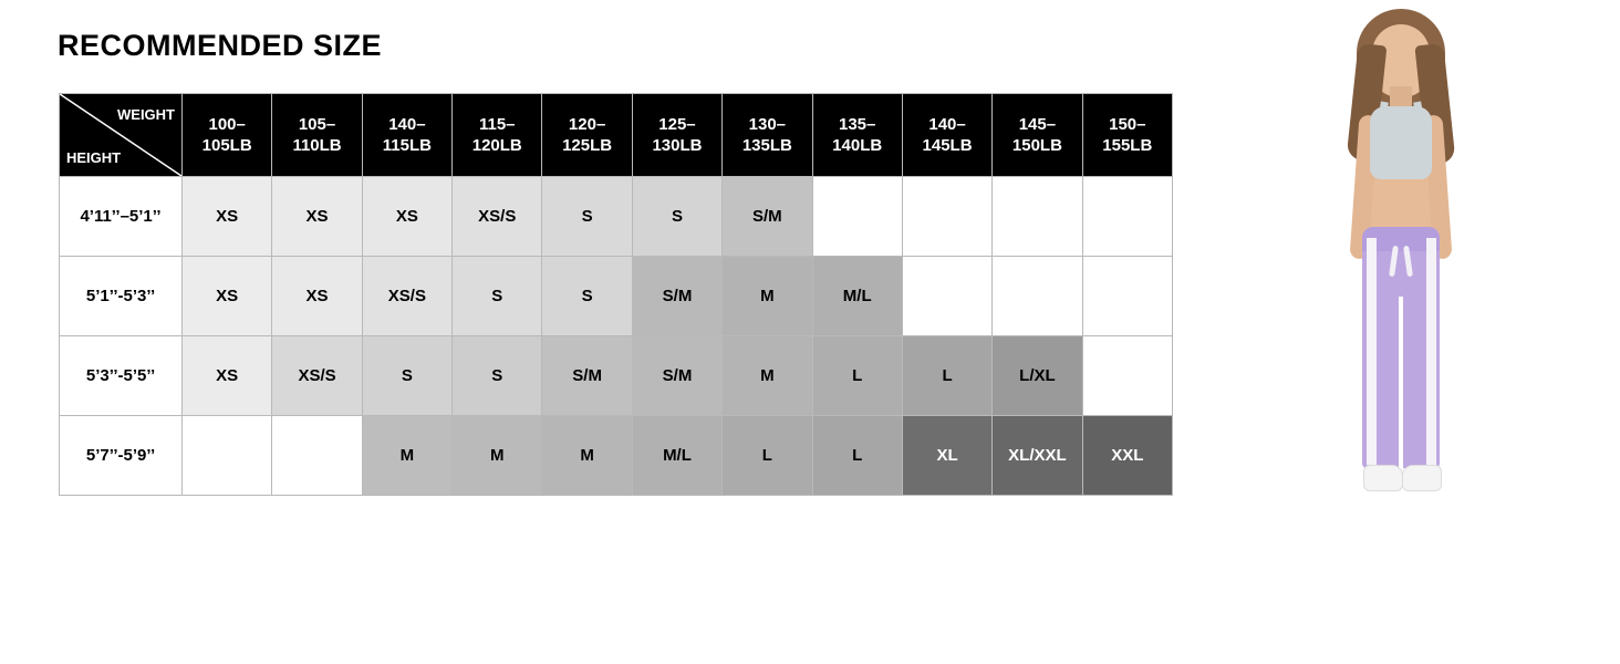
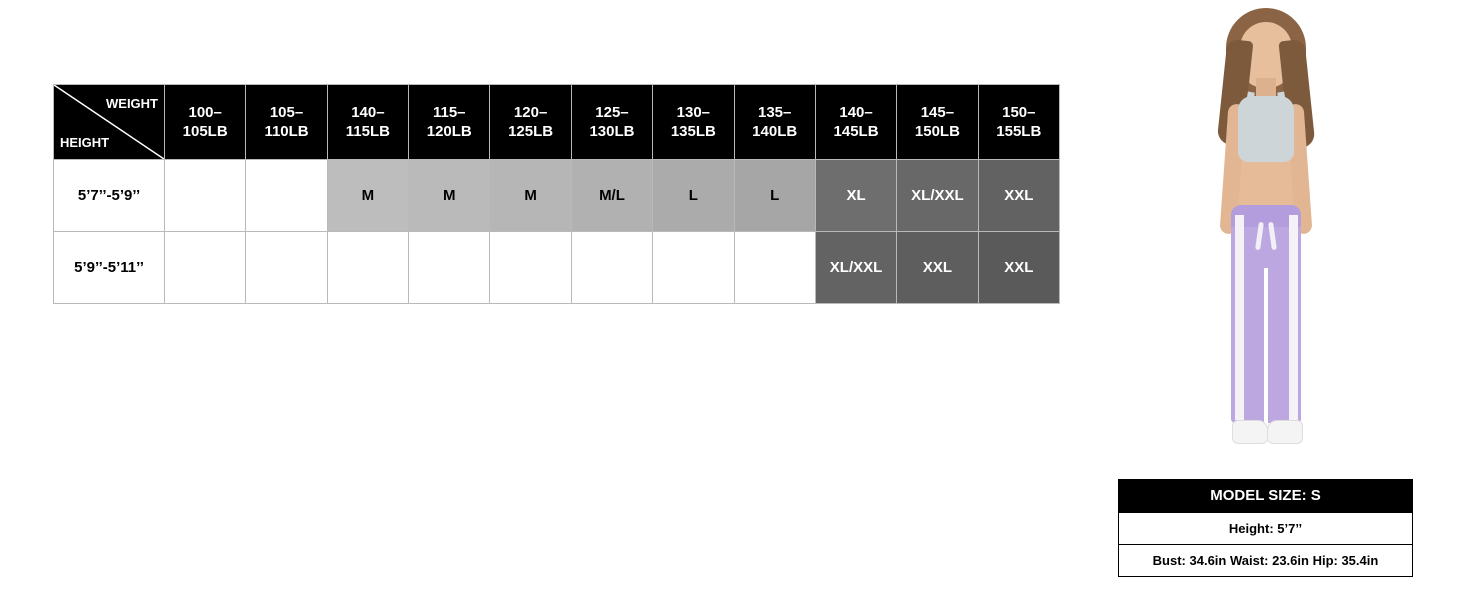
- RECOMMENDED SIZE
  WEIGHT HEIGHT	100– 105LB	105– 110LB	140– 115LB	115– 120LB	120– 125LB	125– 130LB	130– 135LB	135– 140LB	140– 145LB	145– 150LB	150– 155LB
- 4’11’’–5’1’’	XS	XS	XS	XS/S	S	S	S/M
- 5’1’’-5’3’’	XS	XS	XS/S	S	S	S/M	M	M/L
- 5’3’’-5’5’’	XS	XS/S	S	S	S/M	S/M	M	L	L	L/XL
  5’7’’-5’9’’			M	M	M	M/L	L	L	XL	XL/XXL	XXL
+ 5’9’’-5’11’’									XL/XXL	XXL	XXL
+ MODEL SIZE: S
+ Height: 5’7’’
+ Bust: 34.6in Waist: 23.6in Hip: 35.4in
